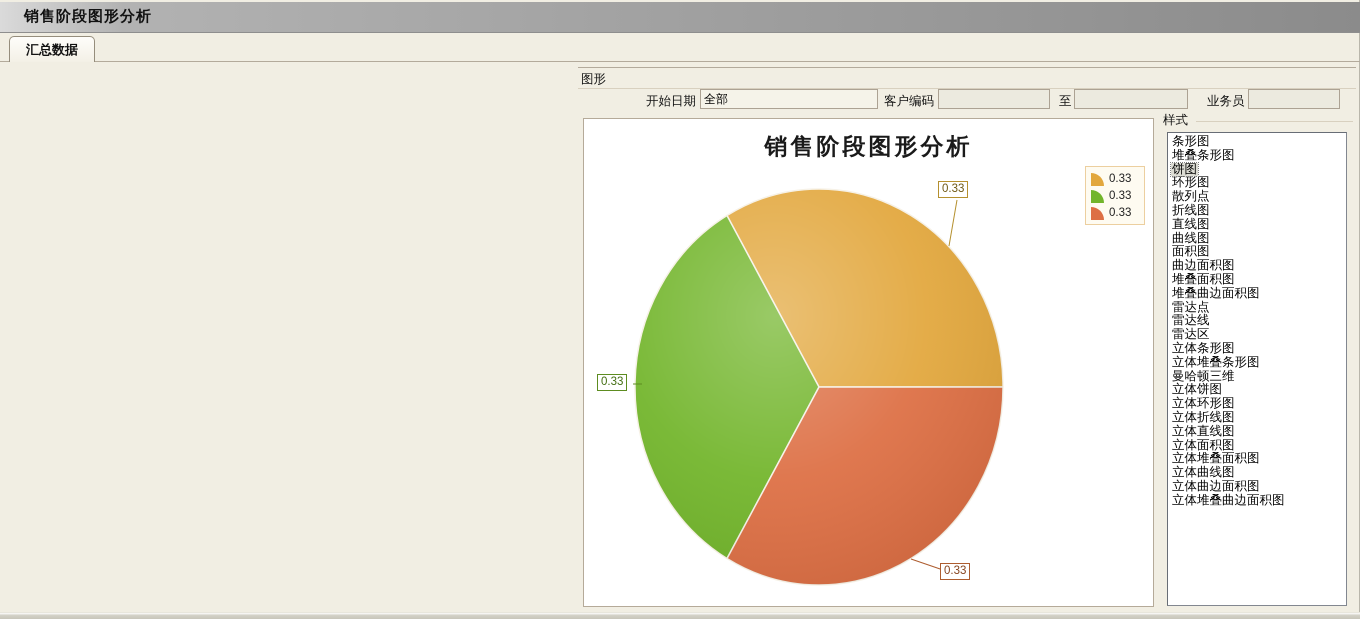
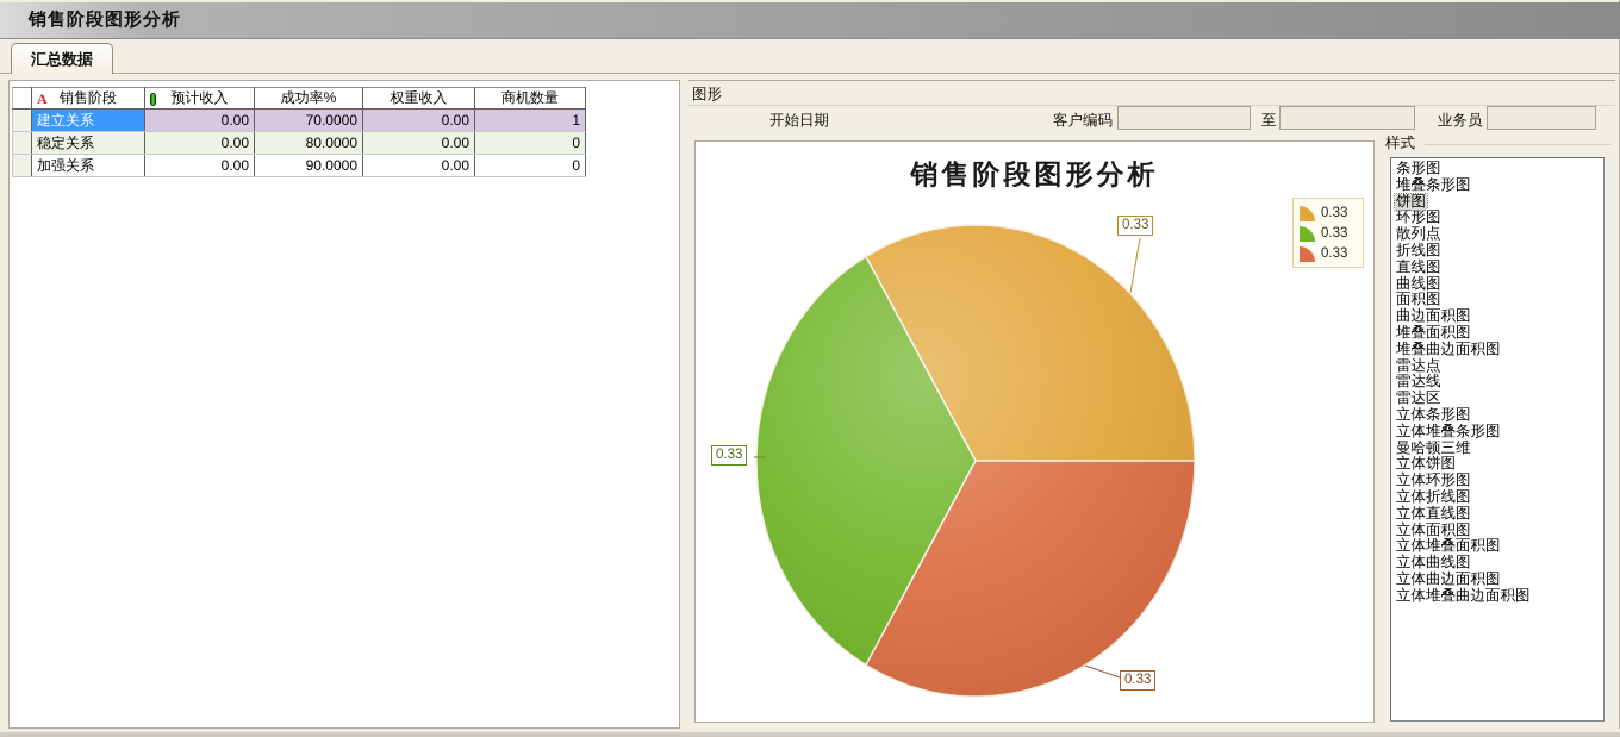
  销售阶段图形分析
  汇总数据
+ 	A 销售阶段	预计收入	成功率%	权重收入	商机数量
+ 	建立关系	0.00	70.0000	0.00	1
+ 	稳定关系	0.00	80.0000	0.00	0
+ 	加强关系	0.00	90.0000	0.00	0
  图形
  开始日期
- 全部
  客户编码
  至
  业务员
  销售阶段图形分析
  0.33
  0.33
  0.33
  0.33
  0.33
  0.33
  样式
  条形图
  堆叠条形图
  饼图
  环形图
  散列点
  折线图
  直线图
  曲线图
  面积图
  曲边面积图
  堆叠面积图
  堆叠曲边面积图
  雷达点
  雷达线
  雷达区
  立体条形图
  立体堆叠条形图
  曼哈顿三维
  立体饼图
  立体环形图
  立体折线图
  立体直线图
  立体面积图
  立体堆叠面积图
  立体曲线图
  立体曲边面积图
  立体堆叠曲边面积图
